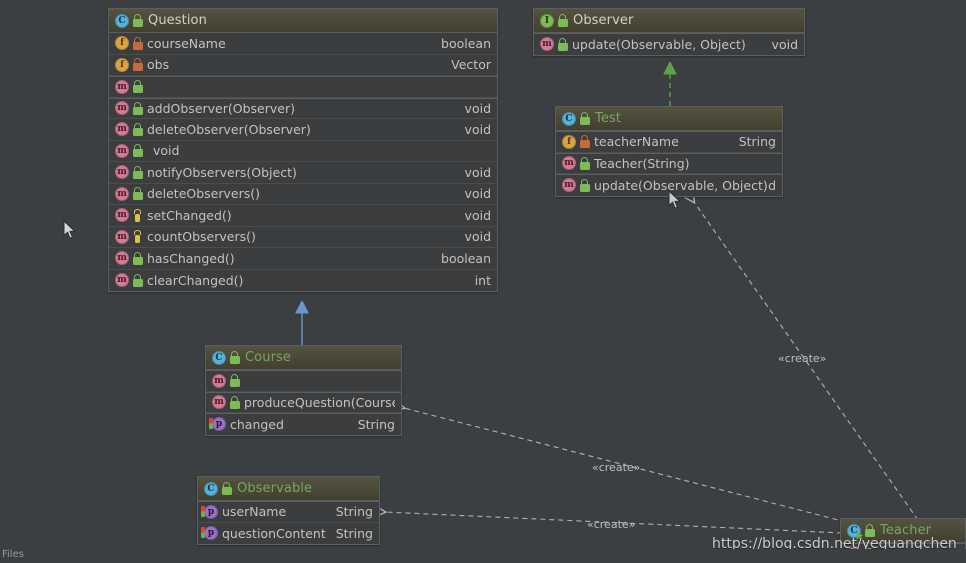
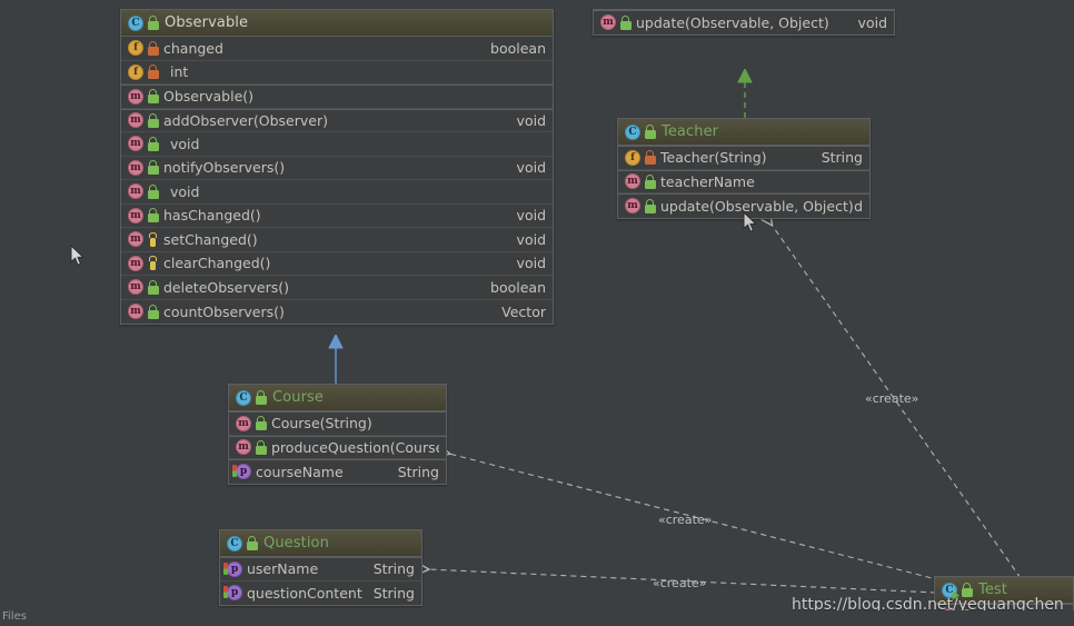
  «create»
  «create»
  «create»
  C
- Question
+ Observable
  f
- courseName
+ changed
  boolean
  f
- obs
- Vector
+ int
  m
+ Observable()
  m
  addObserver(Observer)
  void
  m
- deleteObserver(Observer)
  void
  m
+ notifyObservers()
  void
  m
- notifyObservers(Object)
  void
  m
- deleteObservers()
+ hasChanged()
  void
  m
  setChanged()
  void
  m
- countObservers()
+ clearChanged()
  void
  m
- hasChanged()
+ deleteObservers()
  boolean
  m
- clearChanged()
+ countObservers()
- int
+ Vector
- I
- Observer
  m
  update(Observable, Object)
  void
  C
- Test
+ Teacher
  f
- teacherName
+ Teacher(String)
  String
  m
- Teacher(String)
+ teacherName
  m
  update(Observable, Object)
  d
  C
  Course
  m
+ Course(String)
  m
  produceQuestion(Cours
  p
- changed
+ courseName
  String
  C
- Observable
+ Question
  p
  userName
  String
  p
  questionContent
  String
  C
- Teacher
+ Test
  https://blog.csdn.net/yeguangchen
  Files
